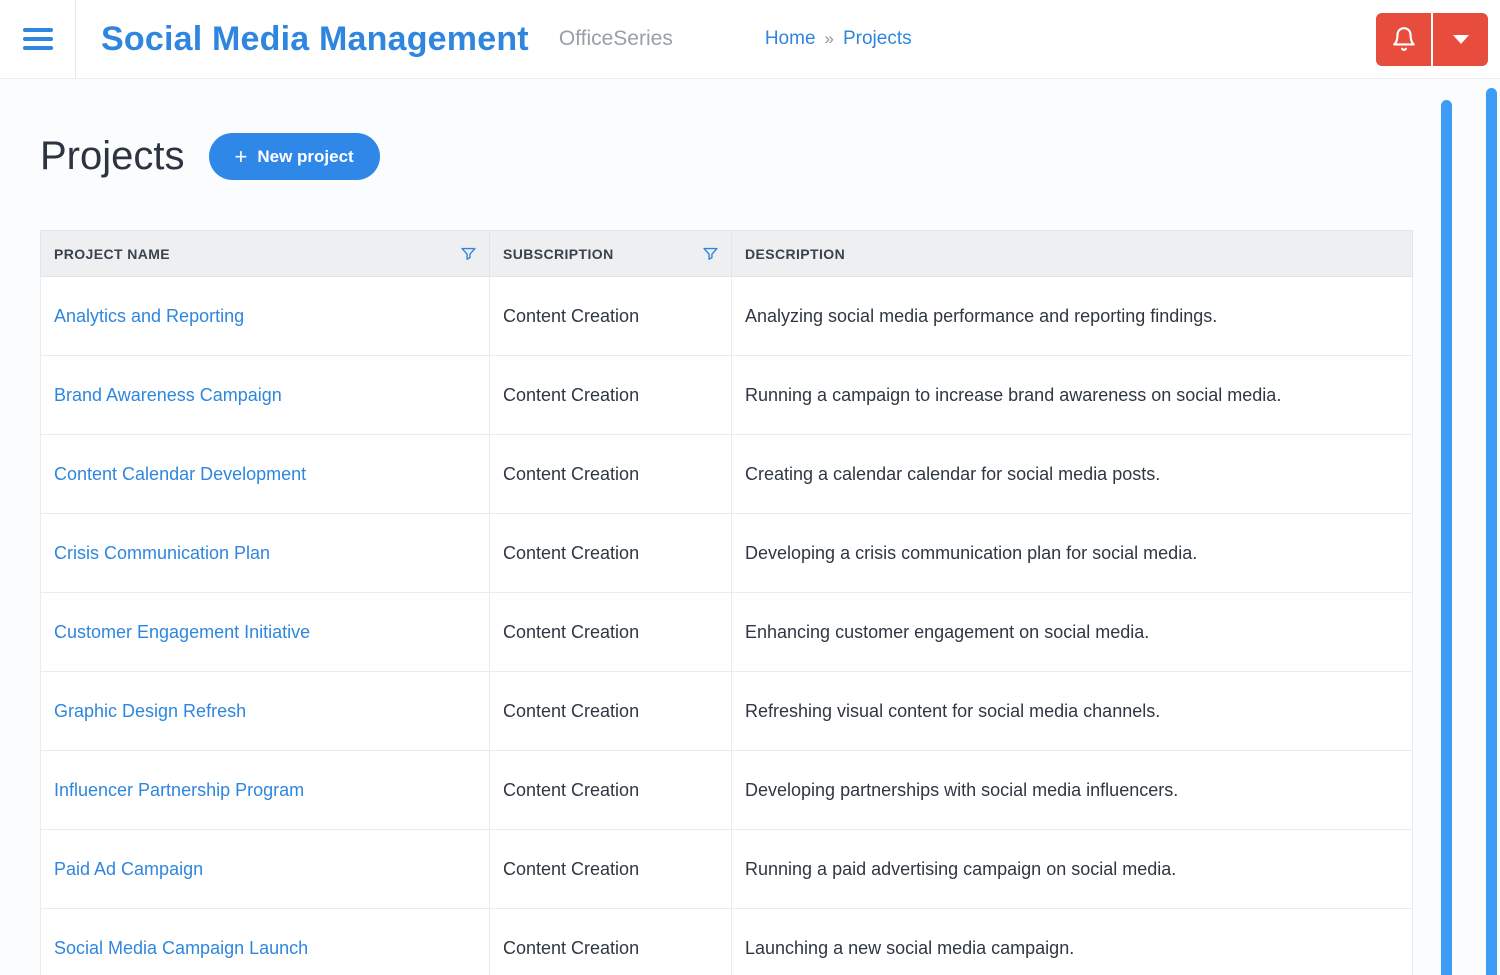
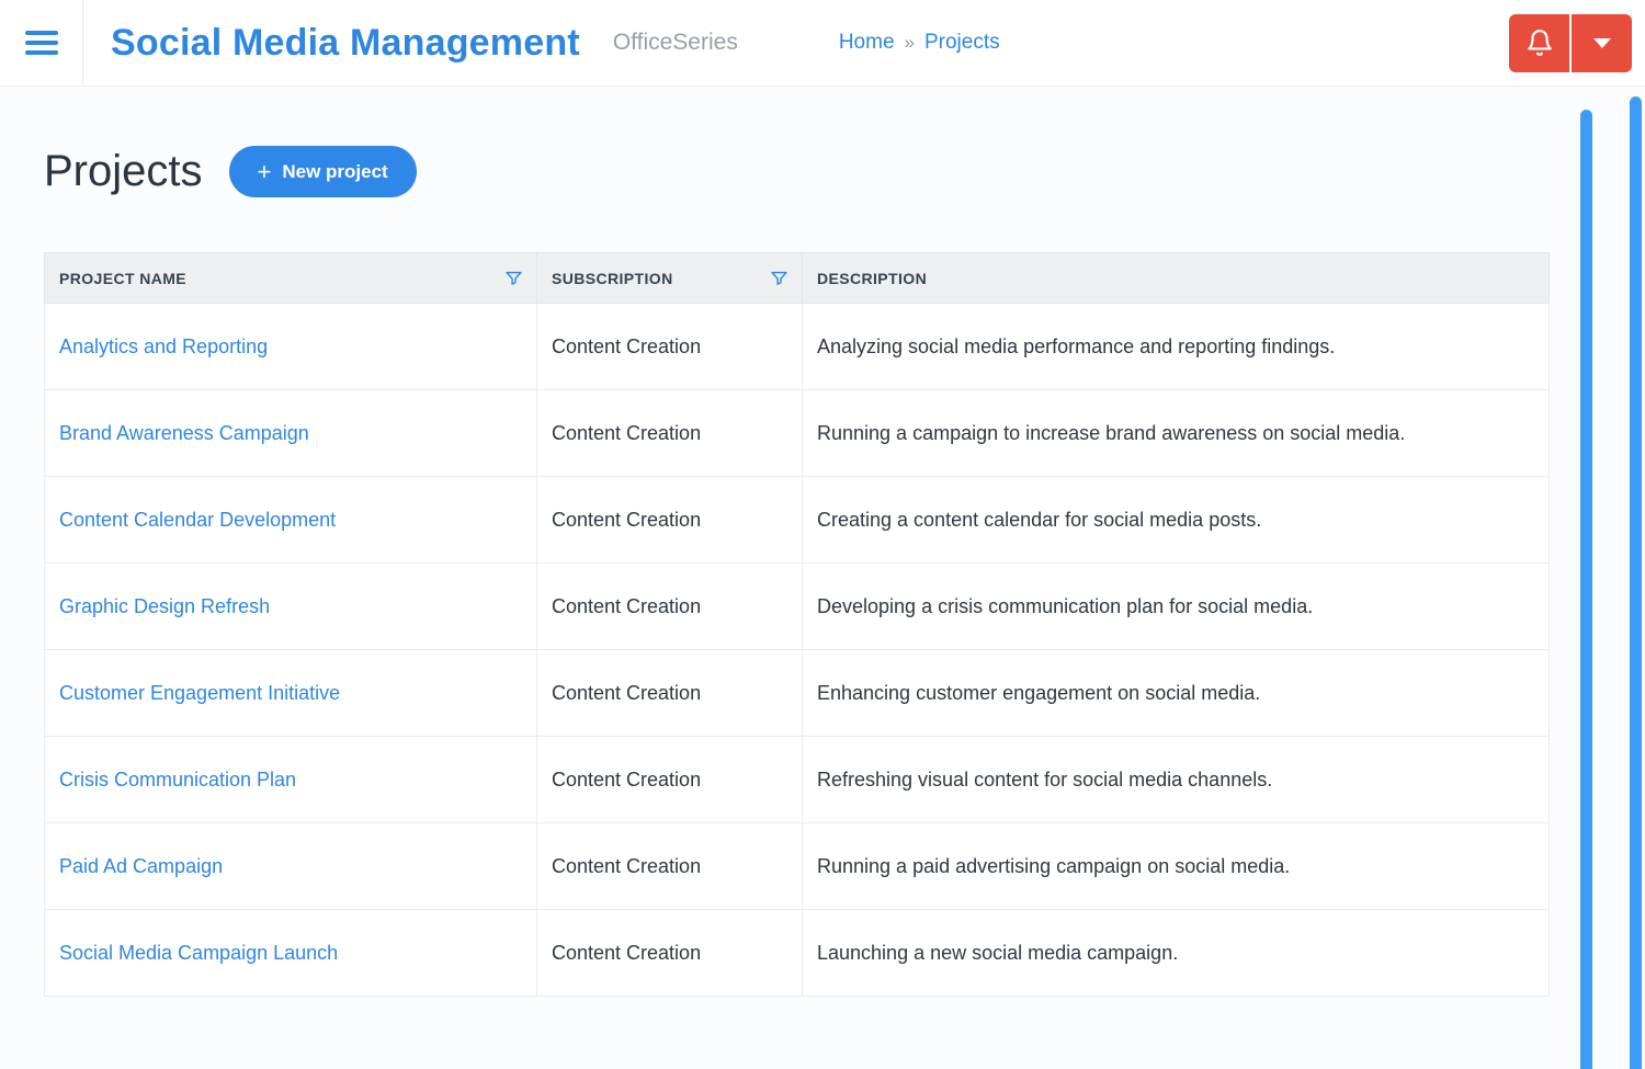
  Social Media Management
  OfficeSeries
  Home
  »
  Projects
  Projects
  +
  New project
  PROJECT NAME	SUBSCRIPTION	DESCRIPTION
  Analytics and Reporting	Content Creation	Analyzing social media performance and reporting findings.
  Brand Awareness Campaign	Content Creation	Running a campaign to increase brand awareness on social media.
- Content Calendar Development	Content Creation	Creating a calendar calendar for social media posts.
+ Content Calendar Development	Content Creation	Creating a content calendar for social media posts.
- Crisis Communication Plan	Content Creation	Developing a crisis communication plan for social media.
+ Graphic Design Refresh	Content Creation	Developing a crisis communication plan for social media.
  Customer Engagement Initiative	Content Creation	Enhancing customer engagement on social media.
- Graphic Design Refresh	Content Creation	Refreshing visual content for social media channels.
+ Crisis Communication Plan	Content Creation	Refreshing visual content for social media channels.
- Influencer Partnership Program	Content Creation	Developing partnerships with social media influencers.
  Paid Ad Campaign	Content Creation	Running a paid advertising campaign on social media.
  Social Media Campaign Launch	Content Creation	Launching a new social media campaign.
